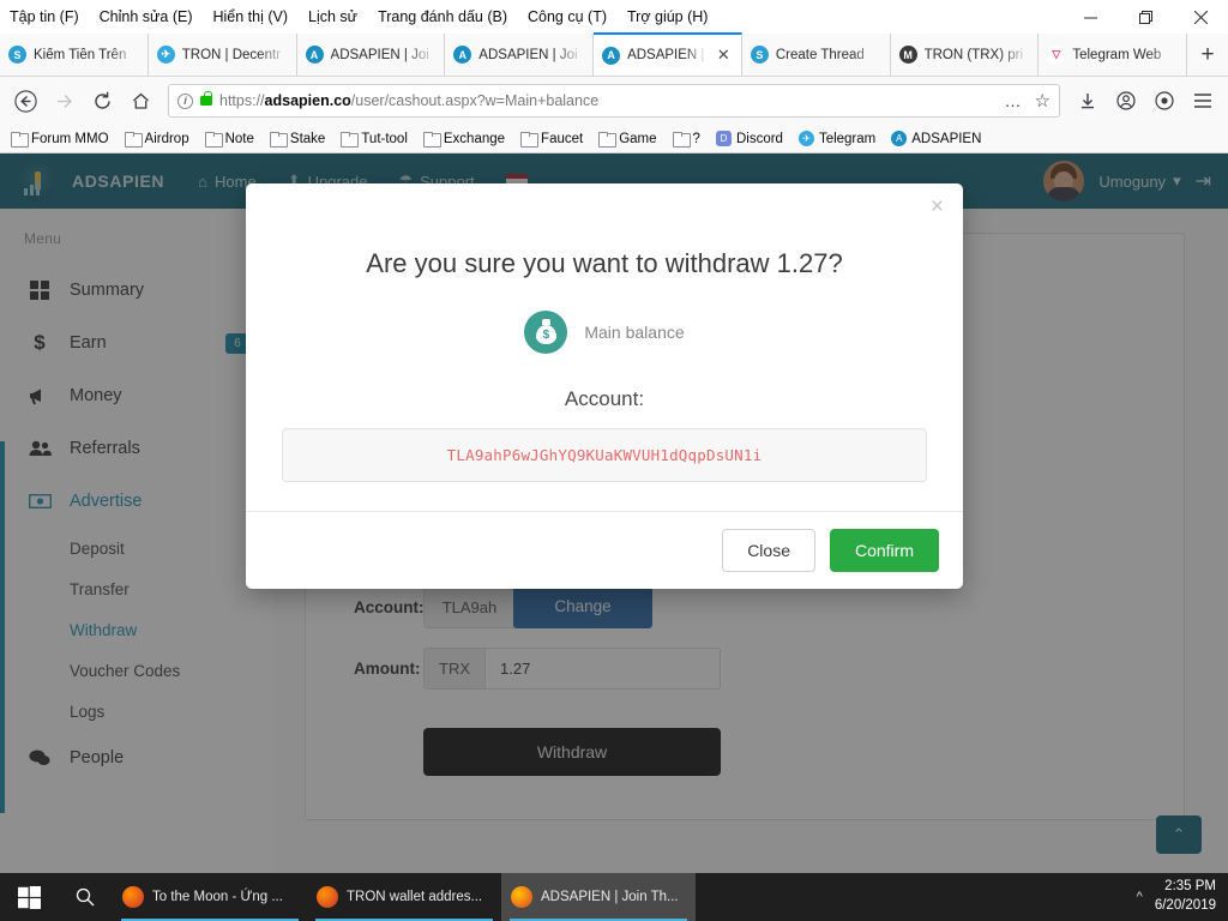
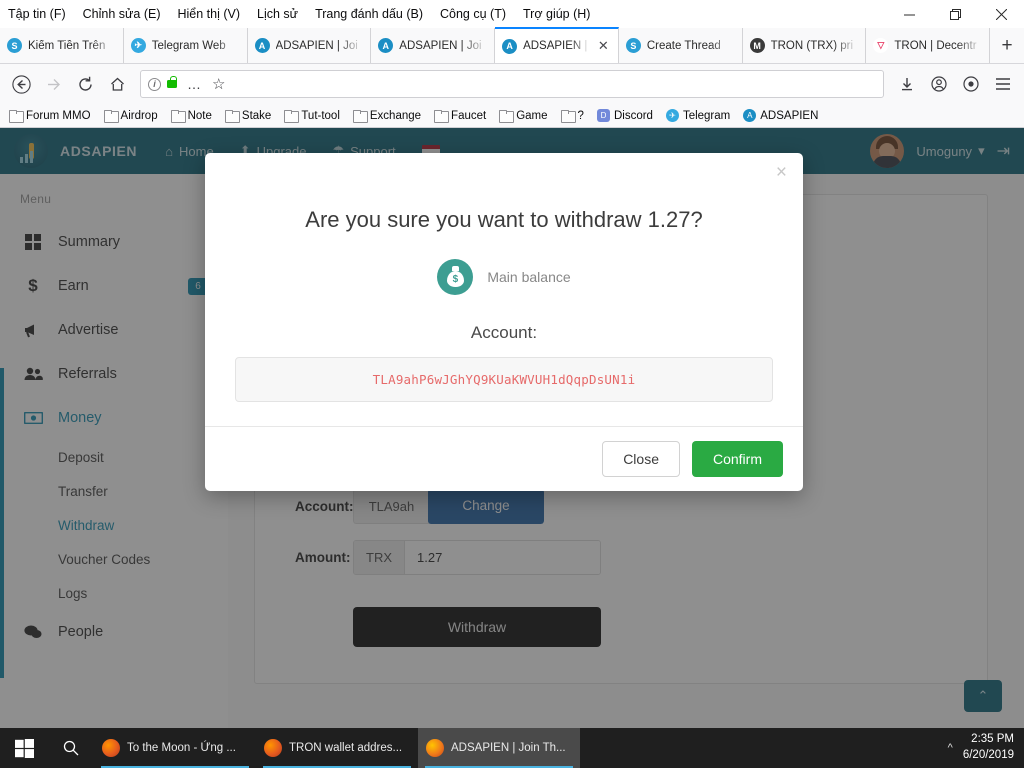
  Tập tin (F)
  Chỉnh sửa (E)
  Hiển thị (V)
  Lịch sử
  Trang đánh dấu (B)
  Công cụ (T)
  Trợ giúp (H)
  S
  Kiếm Tiền Trên
  ✈
- TRON | Decentr
+ Telegram Web
  A
  ADSAPIEN | Joi
  A
  ADSAPIEN | Joi
  A
  ADSAPIEN |
  ✕
  S
  Create Thread
  M
  TRON (TRX) pri
  ▽
- Telegram Web
+ TRON | Decentr
  +
  i
- https://adsapien.co/user/cashout.aspx?w=Main+balance
  …
  ☆
  Forum MMO
  Airdrop
  Note
  Stake
  Tut-tool
  Exchange
  Faucet
  Game
  ?
  D
  Discord
  ✈
  Telegram
  A
  ADSAPIEN
  ADSAPIEN
  ⌂
  Home
  ⬆
  Upgrade
  ☂
  Support
  Umoguny
  ▾
  ⇥
  Menu
  Summary
  $
  Earn
  6
- Money
+ Advertise
  Referrals
- Advertise
+ Money
  Deposit
  Transfer
  Withdraw
  Voucher Codes
  Logs
  People
  Account:
  TLA9ah
  Change
  Amount:
  TRX
  1.27
  Withdraw
  ⌃
  ×
  Are you sure you want to withdraw 1.27?
  $
  Main balance
  Account:
  TLA9ahP6wJGhYQ9KUaKWVUH1dQqpDsUN1i
  Close
  Confirm
  To the Moon - Ứng ...
  TRON wallet addres...
  ADSAPIEN | Join Th...
  ^
  2:35 PM
  6/20/2019
